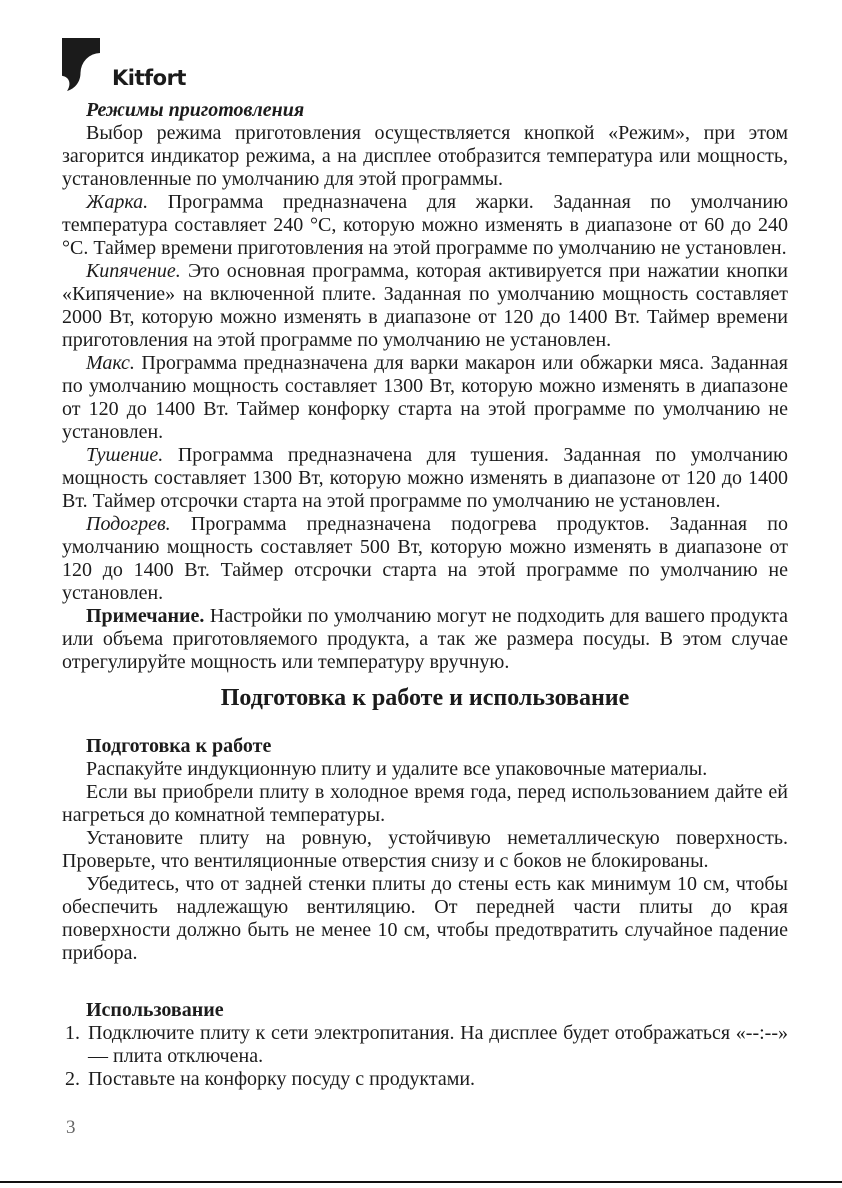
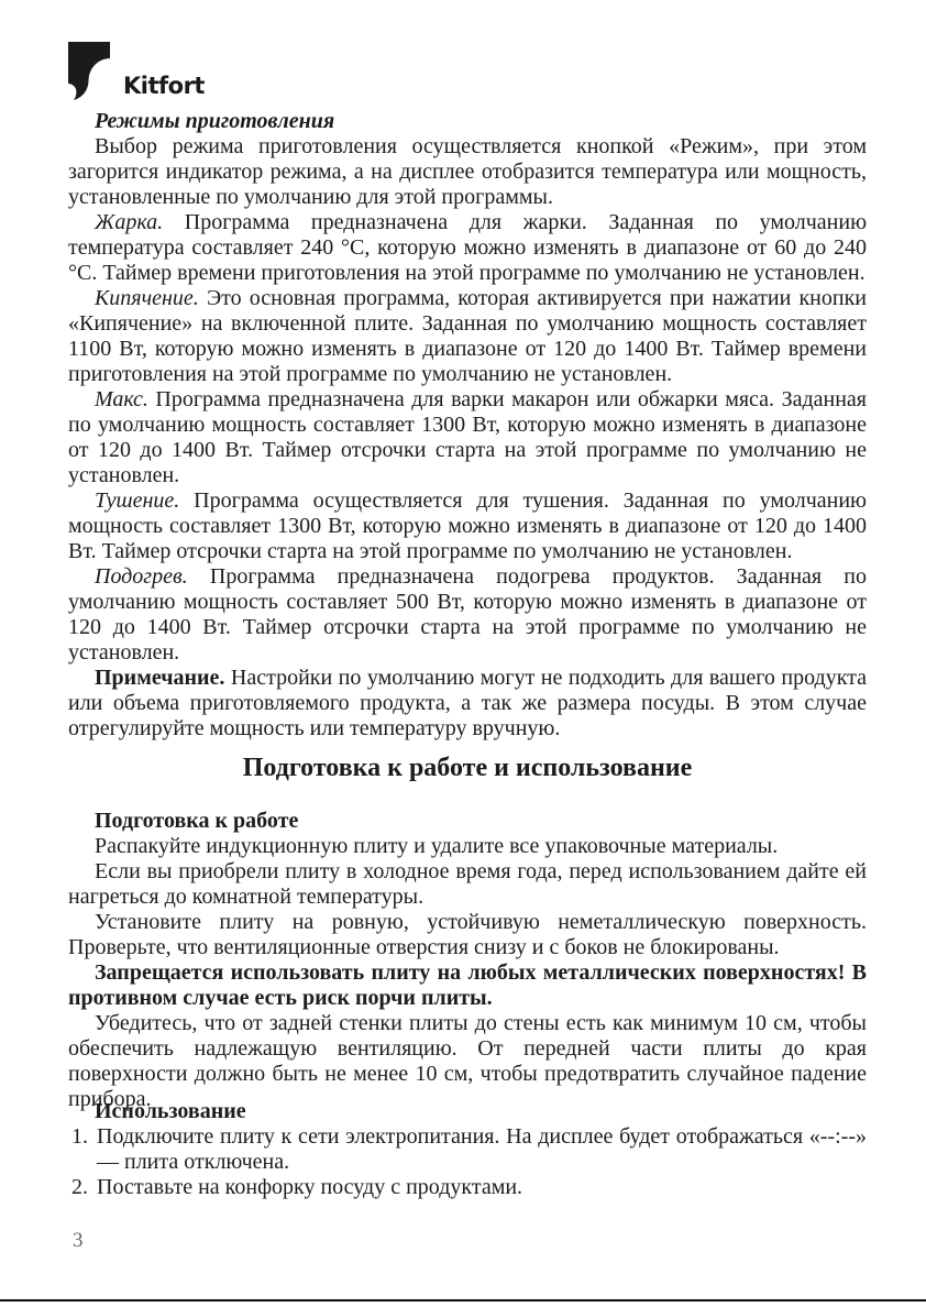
  Kitfort
  Режимы приготовления
  Выбор режима приготовления осуществляется кнопкой «Режим», при этом загорится индикатор режима, а на дисплее отобразится температура или мощность, установленные по умолчанию для этой программы.
  Жарка. Программа предназначена для жарки. Заданная по умолчанию температура составляет 240 °C, которую можно изменять в диапазоне от 60 до 240 °C. Таймер времени приготовления на этой программе по умолчанию не установлен.
- Кипячение. Это основная программа, которая активируется при нажатии кнопки «Кипячение» на включенной плите. Заданная по умолчанию мощность составляет 2000 Вт, которую можно изменять в диапазоне от 120 до 1400 Вт. Таймер времени приготовления на этой программе по умолчанию не установлен.
+ Кипячение. Это основная программа, которая активируется при нажатии кнопки «Кипячение» на включенной плите. Заданная по умолчанию мощность составляет 1100 Вт, которую можно изменять в диапазоне от 120 до 1400 Вт. Таймер времени приготовления на этой программе по умолчанию не установлен.
- Макс. Программа предназначена для варки макарон или обжарки мяса. Заданная по умолчанию мощность составляет 1300 Вт, которую можно изменять в диапазоне от 120 до 1400 Вт. Таймер конфорку старта на этой программе по умолчанию не установлен.
+ Макс. Программа предназначена для варки макарон или обжарки мяса. Заданная по умолчанию мощность составляет 1300 Вт, которую можно изменять в диапазоне от 120 до 1400 Вт. Таймер отсрочки старта на этой программе по умолчанию не установлен.
- Тушение. Программа предназначена для тушения. Заданная по умолчанию мощность составляет 1300 Вт, которую можно изменять в диапазоне от 120 до 1400 Вт. Таймер отсрочки старта на этой программе по умолчанию не установлен.
+ Тушение. Программа осуществляется для тушения. Заданная по умолчанию мощность составляет 1300 Вт, которую можно изменять в диапазоне от 120 до 1400 Вт. Таймер отсрочки старта на этой программе по умолчанию не установлен.
  Подогрев. Программа предназначена подогрева продуктов. Заданная по умолчанию мощность составляет 500 Вт, которую можно изменять в диапазоне от 120 до 1400 Вт. Таймер отсрочки старта на этой программе по умолчанию не установлен.
  Примечание. Настройки по умолчанию могут не подходить для вашего продукта или объема приготовляемого продукта, а так же размера посуды. В этом случае отрегулируйте мощность или температуру вручную.
  Подготовка к работе и использование
  Подготовка к работе
  Распакуйте индукционную плиту и удалите все упаковочные материалы.
  Если вы приобрели плиту в холодное время года, перед использованием дайте ей нагреться до комнатной температуры.
  Установите плиту на ровную, устойчивую неметаллическую поверхность. Проверьте, что вентиляционные отверстия снизу и с боков не блокированы.
+ Запрещается использовать плиту на любых металлических поверхностях! В противном случае есть риск порчи плиты.
  Убедитесь, что от задней стенки плиты до стены есть как минимум 10 см, чтобы обеспечить надлежащую вентиляцию. От передней части плиты до края поверхности должно быть не менее 10 см, чтобы предотвратить случайное падение прибора.
  Использование
  1.
  Подключите плиту к сети электропитания. На дисплее будет отображаться «--:--» — плита отключена.
  2.
  Поставьте на конфорку посуду с продуктами.
  3
